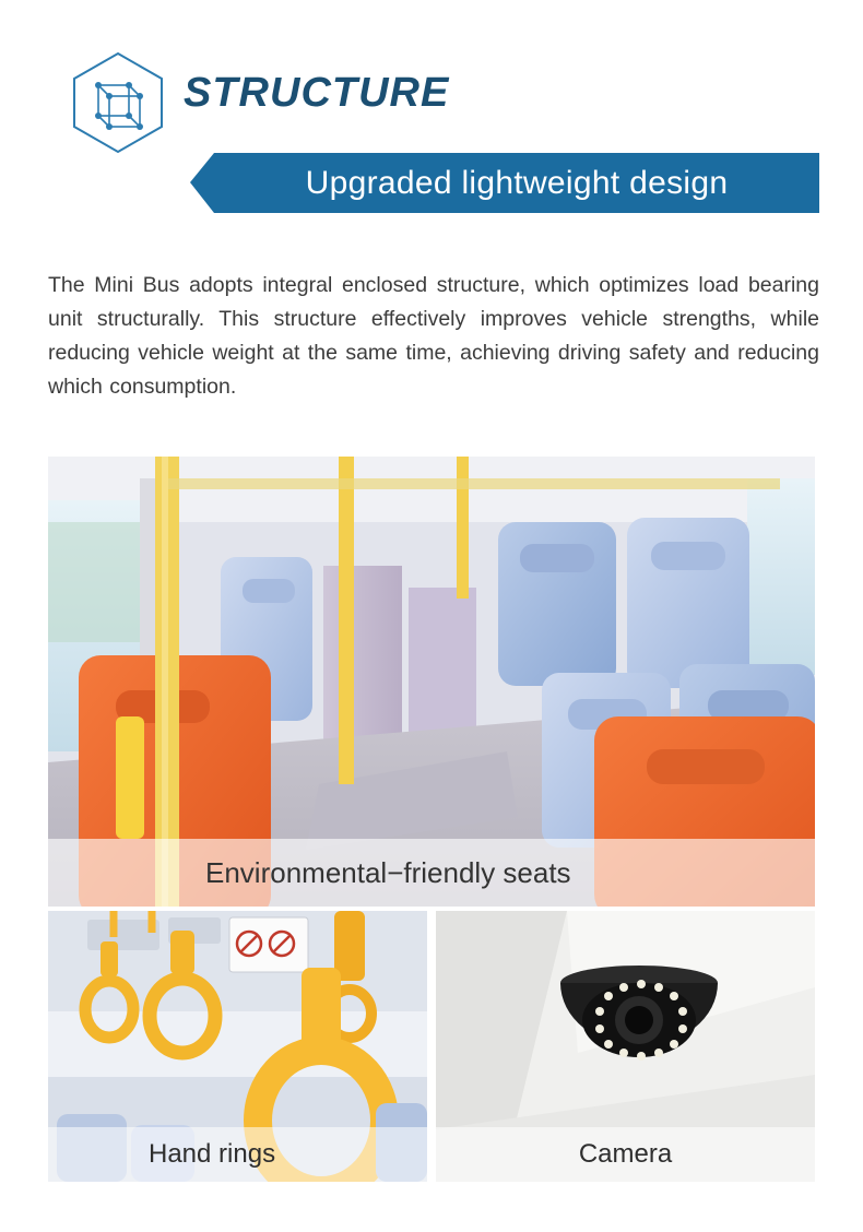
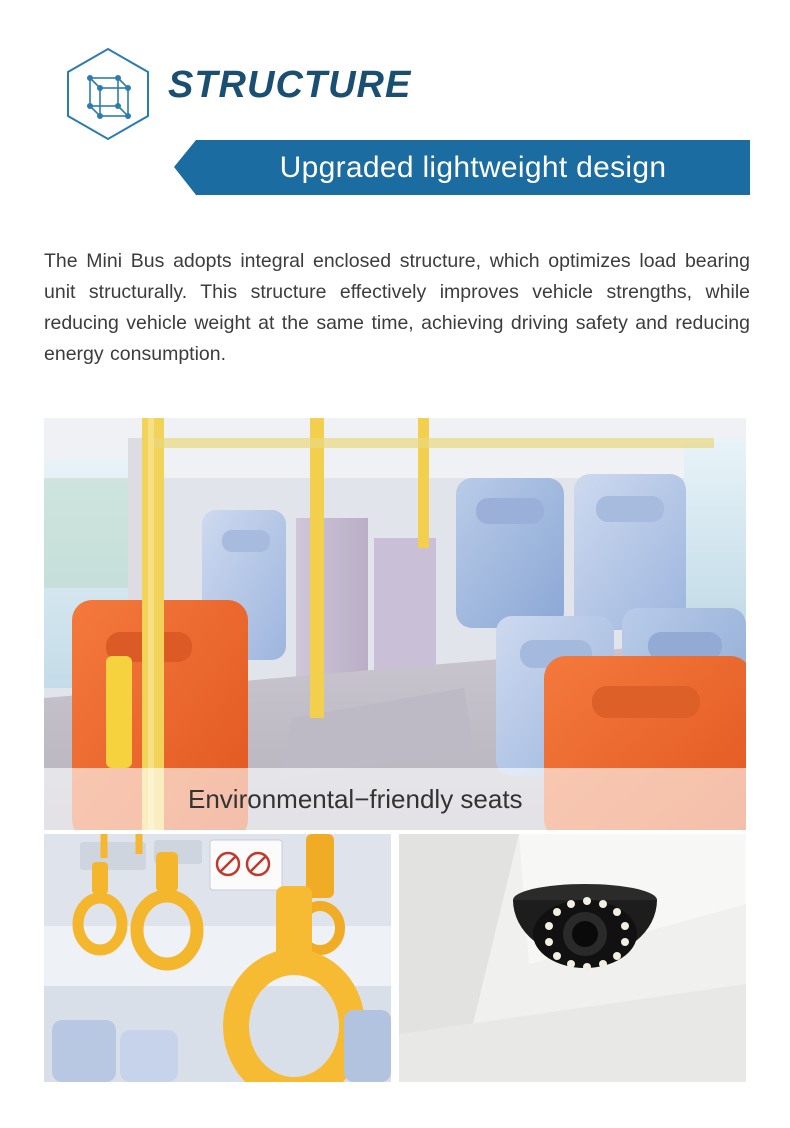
  STRUCTURE
  Upgraded lightweight design
- The Mini Bus adopts integral enclosed structure, which optimizes load bearing unit structurally. This structure effectively improves vehicle strengths, while reducing vehicle weight at the same time, achieving driving safety and reducing which consumption.
+ The Mini Bus adopts integral enclosed structure, which optimizes load bearing unit structurally. This structure effectively improves vehicle strengths, while reducing vehicle weight at the same time, achieving driving safety and reducing energy consumption.
  Environmental−friendly seats
- Hand rings
- Camera
